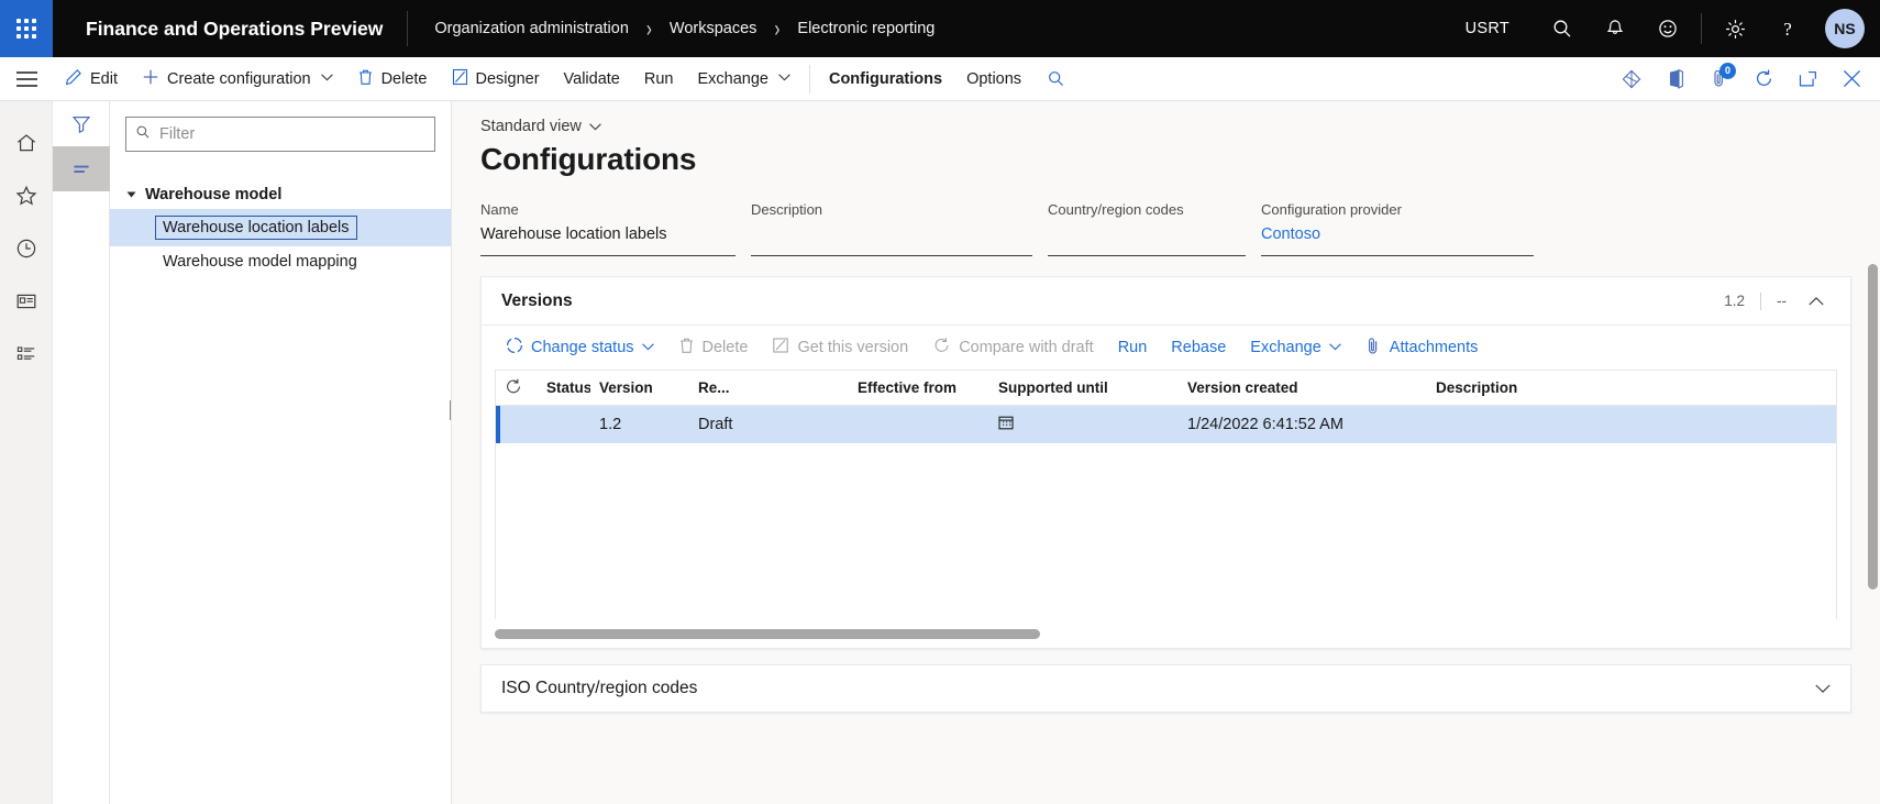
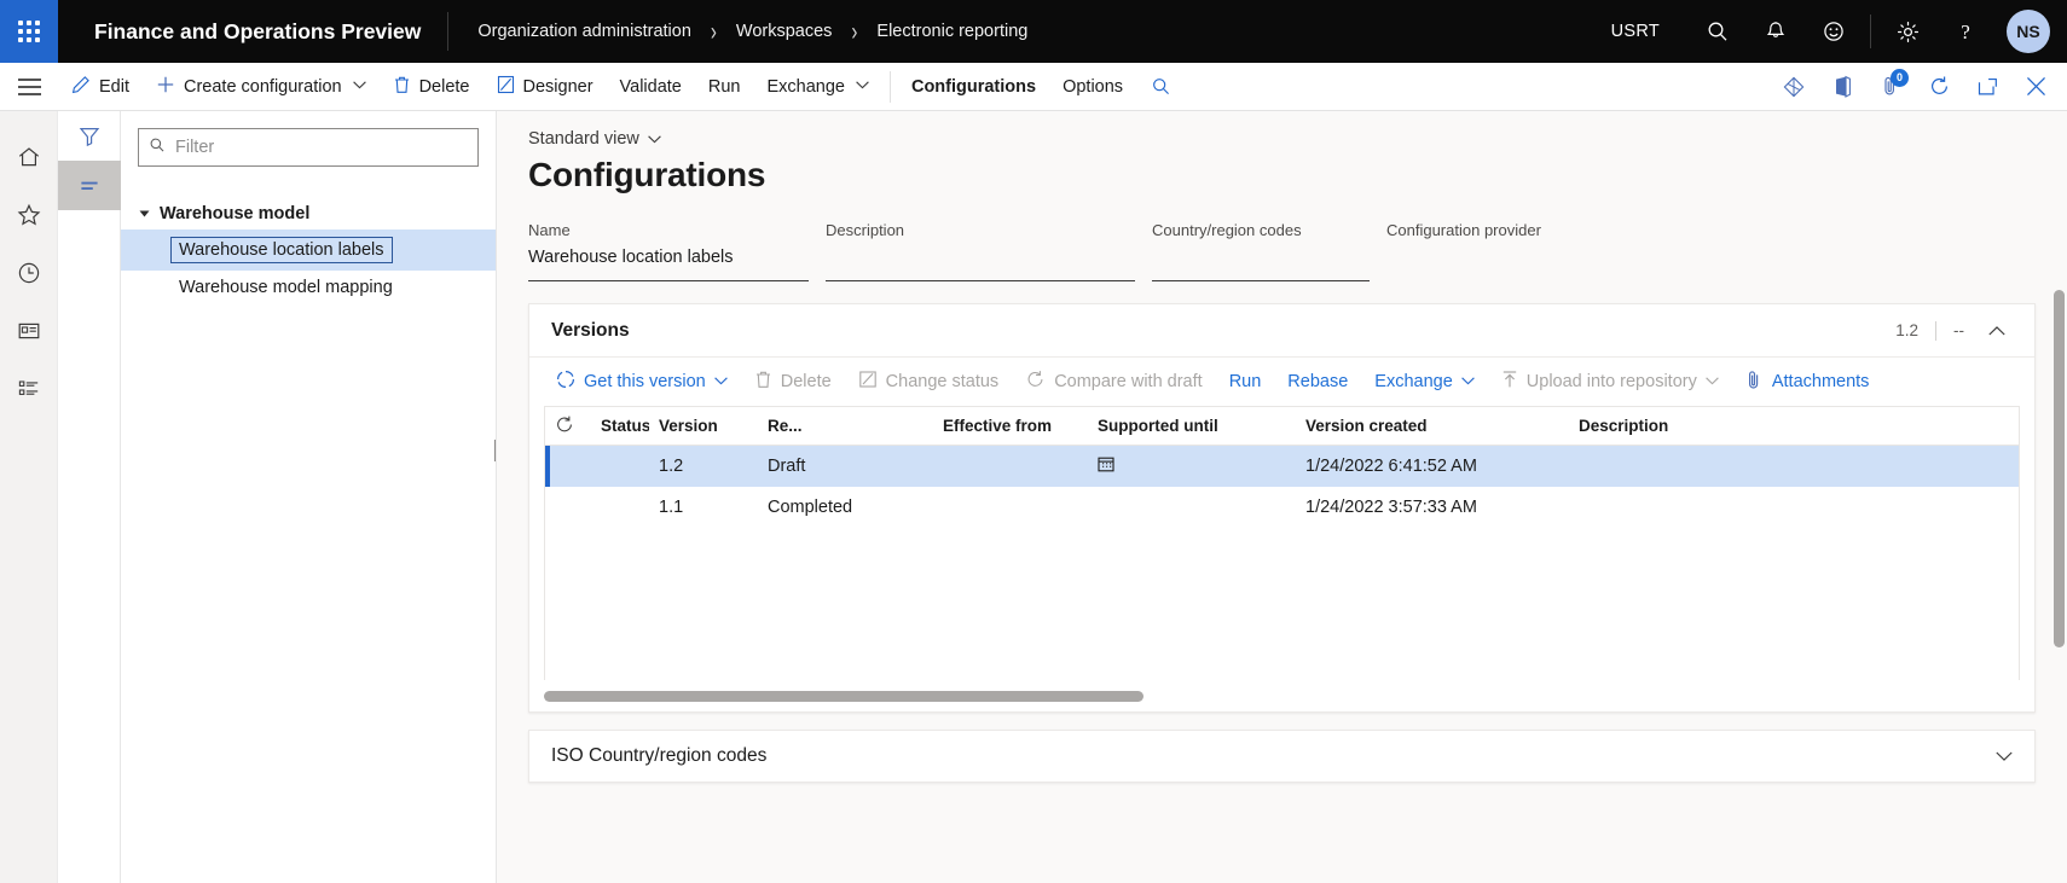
  Finance and Operations Preview
  Organization administration
  ›
  Workspaces
  ›
  Electronic reporting
  USRT
  ?
  NS
  Edit
  Create configuration
  Delete
  Designer
  Validate
  Run
  Exchange
  Configurations
  Options
  0
  Filter
  Warehouse model
  Warehouse location labels
  Warehouse model mapping
  Standard view
  Configurations
  Name
  Warehouse location labels
  Description
  Country/region codes
  Configuration provider
- Contoso
  Versions
  1.2
  --
- Change status
+ Get this version
  Delete
- Get this version
+ Change status
  Compare with draft
  Run
  Rebase
  Exchange
+ Upload into repository
  Attachments
  Status
  Version
  Re...
  Effective from
  Supported until
  Version created
  Description
  1.2
  Draft
  1/24/2022 6:41:52 AM
+ 1.1
+ Completed
+ 1/24/2022 3:57:33 AM
  ISO Country/region codes
